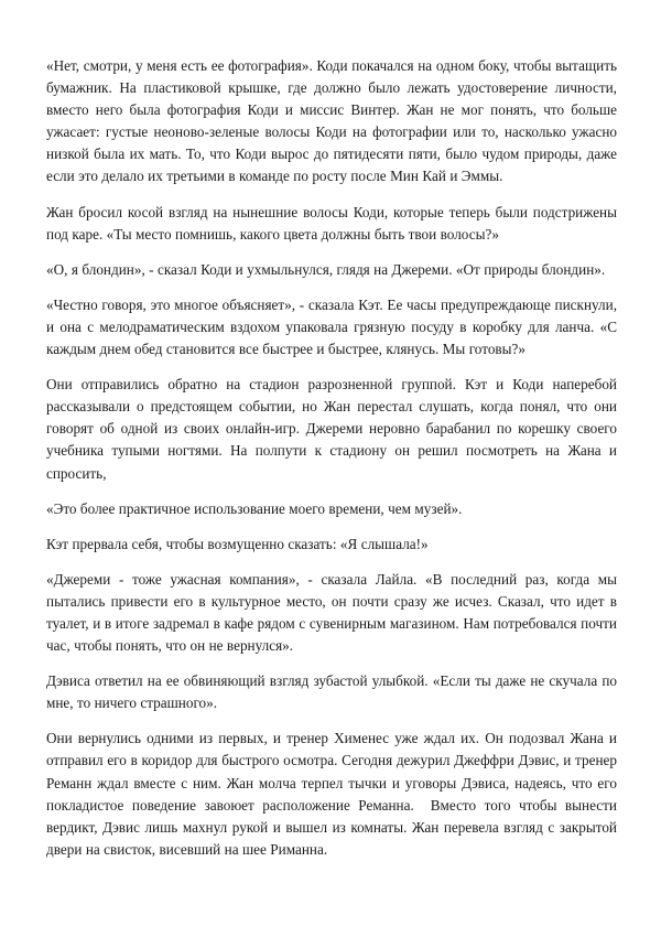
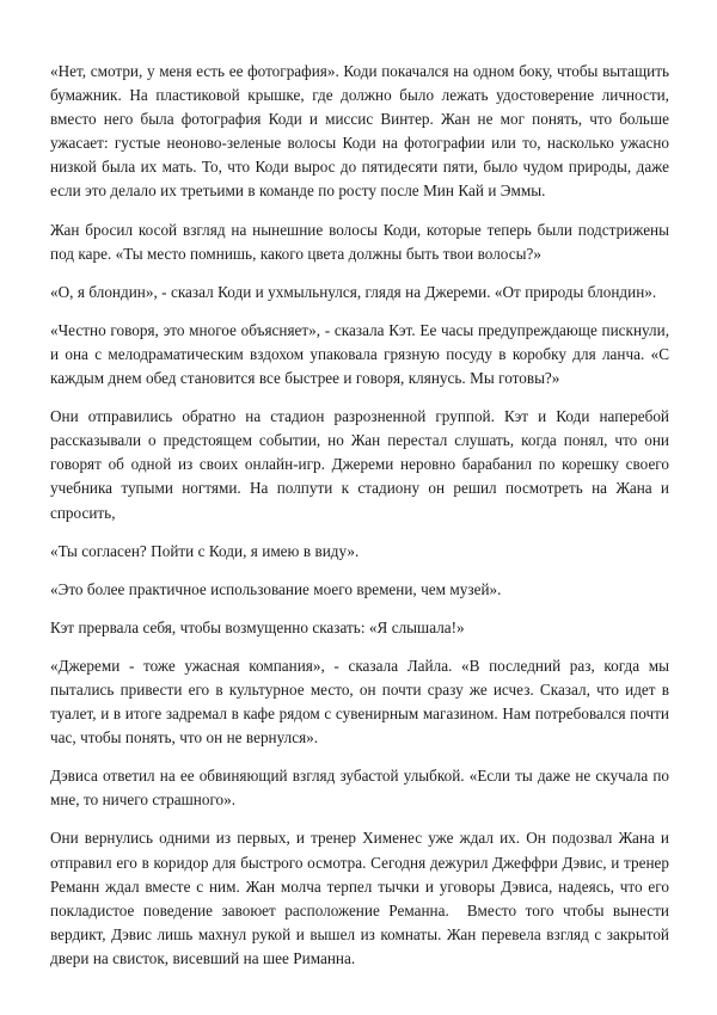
  «Нет, смотри, у меня есть ее фотография». Коди покачался на одном боку, чтобы вытащить бумажник. На пластиковой крышке, где должно было лежать удостоверение личности, вместо него была фотография Коди и миссис Винтер. Жан не мог понять, что больше ужасает: густые неоново-зеленые волосы Коди на фотографии или то, насколько ужасно низкой была их мать. То, что Коди вырос до пятидесяти пяти, было чудом природы, даже если это делало их третьими в команде по росту после Мин Кай и Эммы.
  Жан бросил косой взгляд на нынешние волосы Коди, которые теперь были подстрижены под каре. «Ты место помнишь, какого цвета должны быть твои волосы?»
  «О, я блондин», - сказал Коди и ухмыльнулся, глядя на Джереми. «От природы блондин».
- «Честно говоря, это многое объясняет», - сказала Кэт. Ее часы предупреждающе пискнули, и она с мелодраматическим вздохом упаковала грязную посуду в коробку для ланча. «С каждым днем обед становится все быстрее и быстрее, клянусь. Мы готовы?»
+ «Честно говоря, это многое объясняет», - сказала Кэт. Ее часы предупреждающе пискнули, и она с мелодраматическим вздохом упаковала грязную посуду в коробку для ланча. «С каждым днем обед становится все быстрее и говоря, клянусь. Мы готовы?»
  Они отправились обратно на стадион разрозненной группой. Кэт и Коди наперебой рассказывали о предстоящем событии, но Жан перестал слушать, когда понял, что они говорят об одной из своих онлайн-игр. Джереми неровно барабанил по корешку своего учебника тупыми ногтями. На полпути к стадиону он решил посмотреть на Жана и спросить,
+ «Ты согласен? Пойти с Коди, я имею в виду».
  «Это более практичное использование моего времени, чем музей».
  Кэт прервала себя, чтобы возмущенно сказать: «Я слышала!»
  «Джереми - тоже ужасная компания», - сказала Лайла. «В последний раз, когда мы пытались привести его в культурное место, он почти сразу же исчез. Сказал, что идет в туалет, и в итоге задремал в кафе рядом с сувенирным магазином. Нам потребовался почти час, чтобы понять, что он не вернулся».
  Дэвиса ответил на ее обвиняющий взгляд зубастой улыбкой. «Если ты даже не скучала по мне, то ничего страшного».
  Они вернулись одними из первых, и тренер Хименес уже ждал их. Он подозвал Жана и отправил его в коридор для быстрого осмотра. Сегодня дежурил Джеффри Дэвис, и тренер Реманн ждал вместе с ним. Жан молча терпел тычки и уговоры Дэвиса, надеясь, что его покладистое поведение завоюет расположение Реманна. Вместо того чтобы вынести вердикт, Дэвис лишь махнул рукой и вышел из комнаты. Жан перевела взгляд с закрытой двери на свисток, висевший на шее Риманна.
